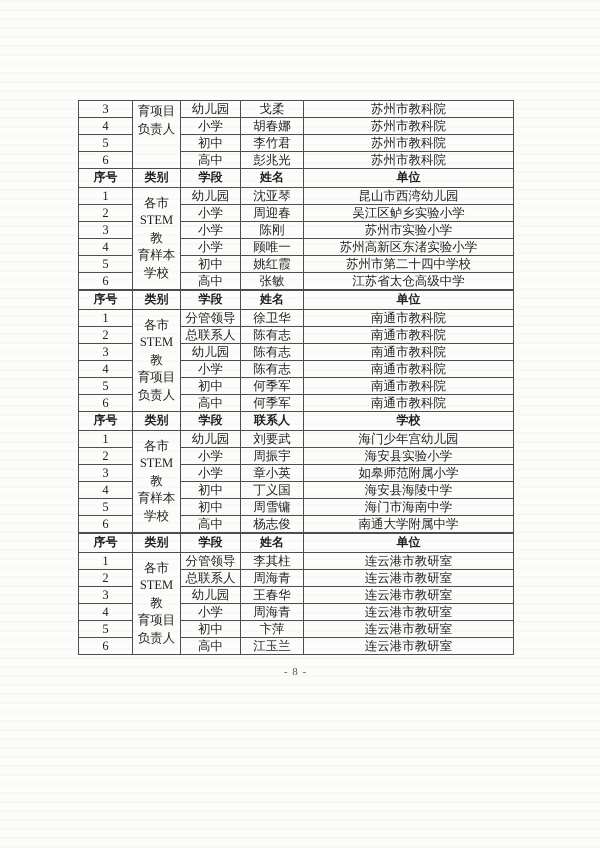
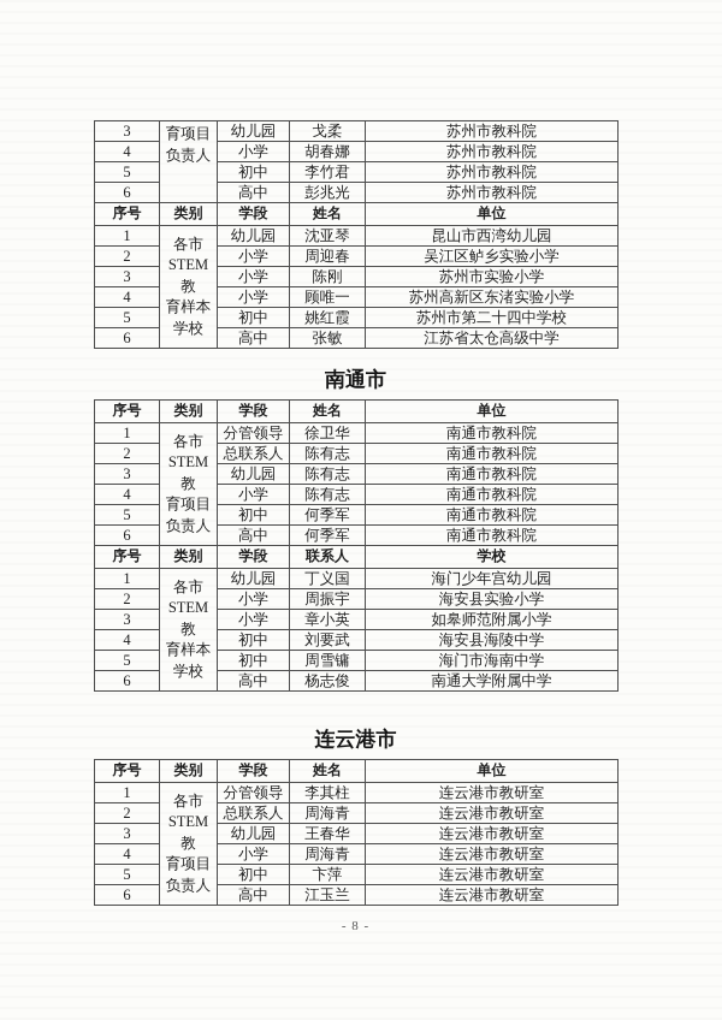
  3	育项目 负责人	幼儿园	戈柔	苏州市教科院
  4	小学	胡春娜	苏州市教科院
  5	初中	李竹君	苏州市教科院
  6	高中	彭兆光	苏州市教科院
  序号	类别	学段	姓名	单位
  1	各市 STEM 教 育样本 学校	幼儿园	沈亚琴	昆山市西湾幼儿园
  2	小学	周迎春	吴江区鲈乡实验小学
  3	小学	陈刚	苏州市实验小学
  4	小学	顾唯一	苏州高新区东渚实验小学
  5	初中	姚红霞	苏州市第二十四中学校
  6	高中	张敏	江苏省太仓高级中学
+ 南通市
  序号	类别	学段	姓名	单位
  1	各市 STEM 教 育项目 负责人	分管领导	徐卫华	南通市教科院
  2	总联系人	陈有志	南通市教科院
  3	幼儿园	陈有志	南通市教科院
  4	小学	陈有志	南通市教科院
  5	初中	何季军	南通市教科院
  6	高中	何季军	南通市教科院
  序号	类别	学段	联系人	学校
- 1	各市 STEM 教 育样本 学校	幼儿园	刘要武	海门少年宫幼儿园
+ 1	各市 STEM 教 育样本 学校	幼儿园	丁义国	海门少年宫幼儿园
  2	小学	周振宇	海安县实验小学
  3	小学	章小英	如皋师范附属小学
- 4	初中	丁义国	海安县海陵中学
+ 4	初中	刘要武	海安县海陵中学
  5	初中	周雪镛	海门市海南中学
  6	高中	杨志俊	南通大学附属中学
+ 连云港市
  序号	类别	学段	姓名	单位
  1	各市 STEM 教 育项目 负责人	分管领导	李其柱	连云港市教研室
  2	总联系人	周海青	连云港市教研室
  3	幼儿园	王春华	连云港市教研室
  4	小学	周海青	连云港市教研室
  5	初中	卞萍	连云港市教研室
  6	高中	江玉兰	连云港市教研室
  - 8 -
